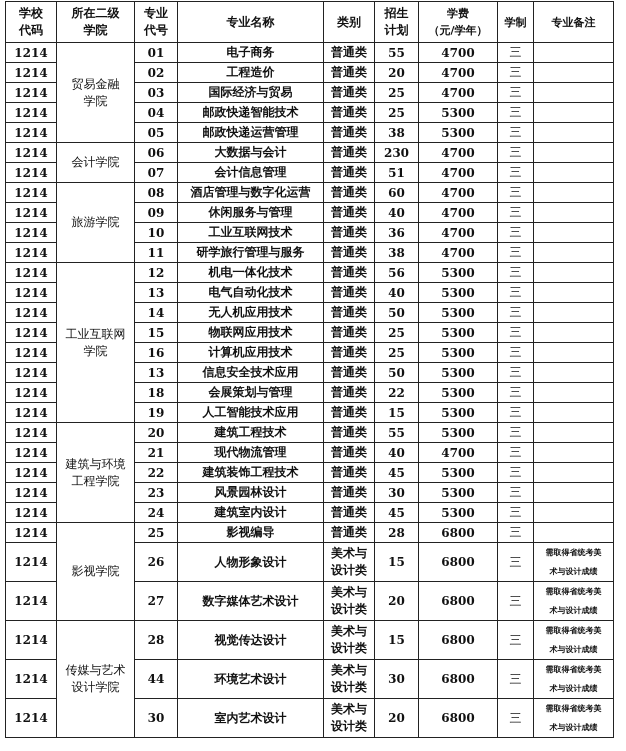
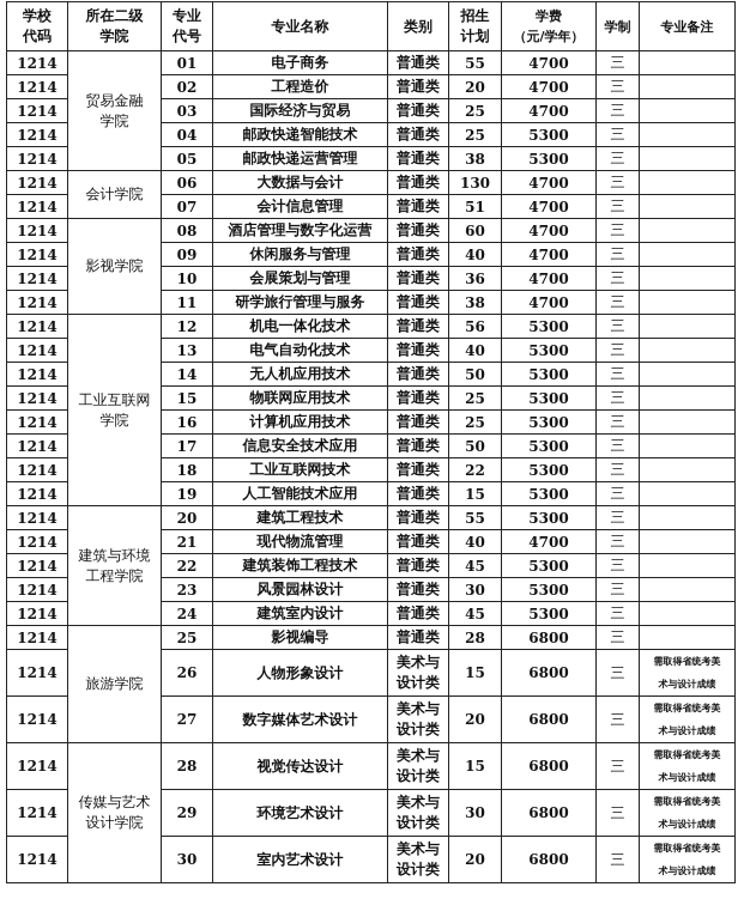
  学校代码	所在二级学院	专业代号	专业名称	类别	招生计划	学费（元/学年）	学制	专业备注
  1214	贸易金融学院	01	电子商务	普通类	55	4700	三
  1214	02	工程造价	普通类	20	4700	三
  1214	03	国际经济与贸易	普通类	25	4700	三
  1214	04	邮政快递智能技术	普通类	25	5300	三
  1214	05	邮政快递运营管理	普通类	38	5300	三
- 1214	会计学院	06	大数据与会计	普通类	230	4700	三
+ 1214	会计学院	06	大数据与会计	普通类	130	4700	三
  1214	07	会计信息管理	普通类	51	4700	三
- 1214	旅游学院	08	酒店管理与数字化运营	普通类	60	4700	三
+ 1214	影视学院	08	酒店管理与数字化运营	普通类	60	4700	三
  1214	09	休闲服务与管理	普通类	40	4700	三
- 1214	10	工业互联网技术	普通类	36	4700	三
+ 1214	10	会展策划与管理	普通类	36	4700	三
  1214	11	研学旅行管理与服务	普通类	38	4700	三
  1214	工业互联网学院	12	机电一体化技术	普通类	56	5300	三
  1214	13	电气自动化技术	普通类	40	5300	三
  1214	14	无人机应用技术	普通类	50	5300	三
  1214	15	物联网应用技术	普通类	25	5300	三
  1214	16	计算机应用技术	普通类	25	5300	三
- 1214	13	信息安全技术应用	普通类	50	5300	三
+ 1214	17	信息安全技术应用	普通类	50	5300	三
- 1214	18	会展策划与管理	普通类	22	5300	三
+ 1214	18	工业互联网技术	普通类	22	5300	三
  1214	19	人工智能技术应用	普通类	15	5300	三
  1214	建筑与环境工程学院	20	建筑工程技术	普通类	55	5300	三
  1214	21	现代物流管理	普通类	40	4700	三
  1214	22	建筑装饰工程技术	普通类	45	5300	三
  1214	23	风景园林设计	普通类	30	5300	三
  1214	24	建筑室内设计	普通类	45	5300	三
- 1214	影视学院	25	影视编导	普通类	28	6800	三
+ 1214	旅游学院	25	影视编导	普通类	28	6800	三
  1214	26	人物形象设计	美术与设计类	15	6800	三	需取得省统考美术与设计成绩
  1214	27	数字媒体艺术设计	美术与设计类	20	6800	三	需取得省统考美术与设计成绩
  1214	传媒与艺术设计学院	28	视觉传达设计	美术与设计类	15	6800	三	需取得省统考美术与设计成绩
- 1214	44	环境艺术设计	美术与设计类	30	6800	三	需取得省统考美术与设计成绩
+ 1214	29	环境艺术设计	美术与设计类	30	6800	三	需取得省统考美术与设计成绩
  1214	30	室内艺术设计	美术与设计类	20	6800	三	需取得省统考美术与设计成绩
